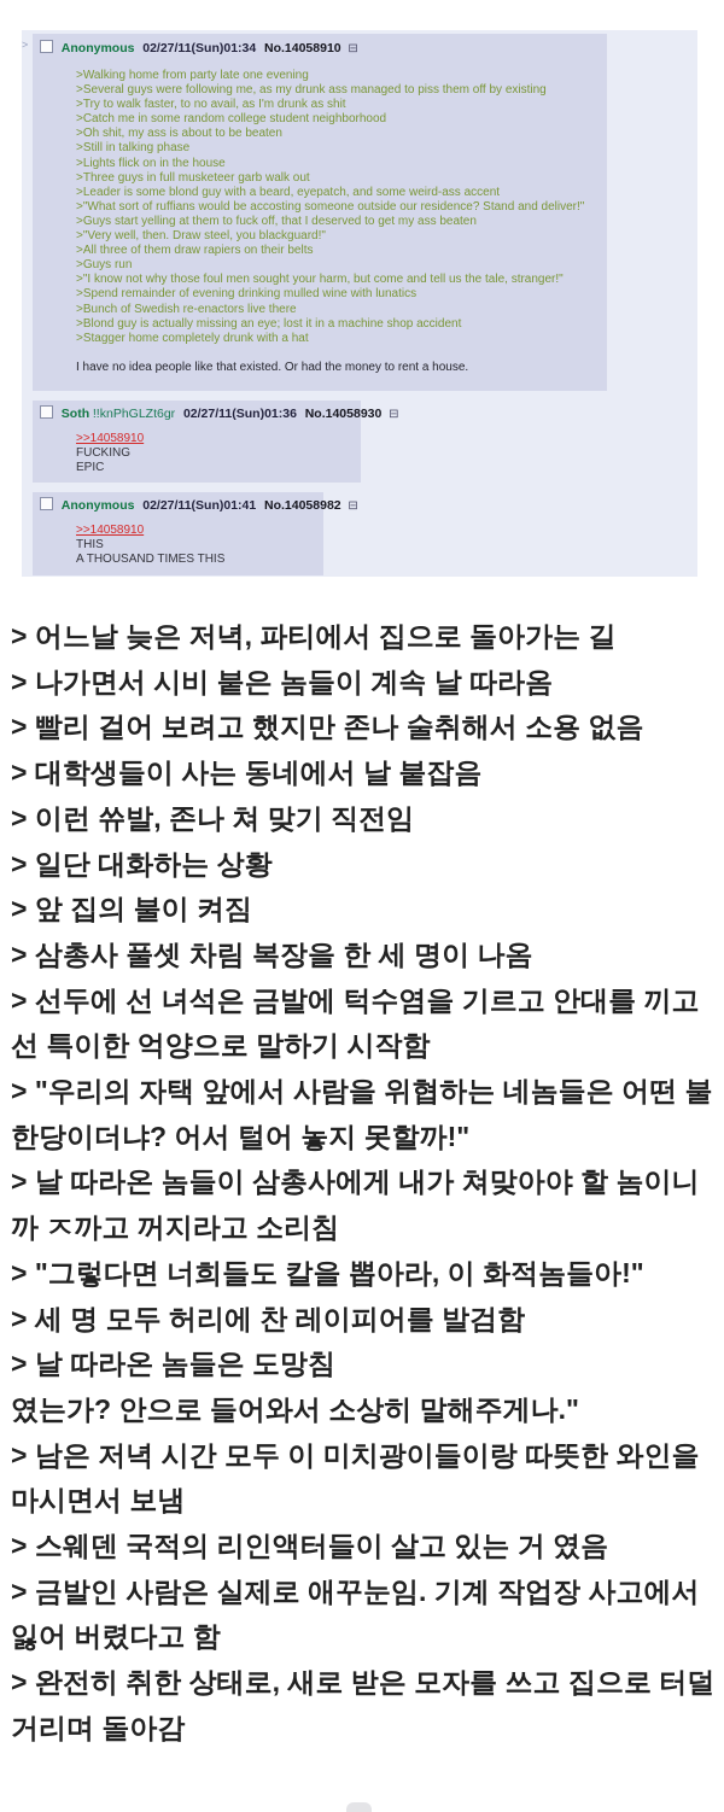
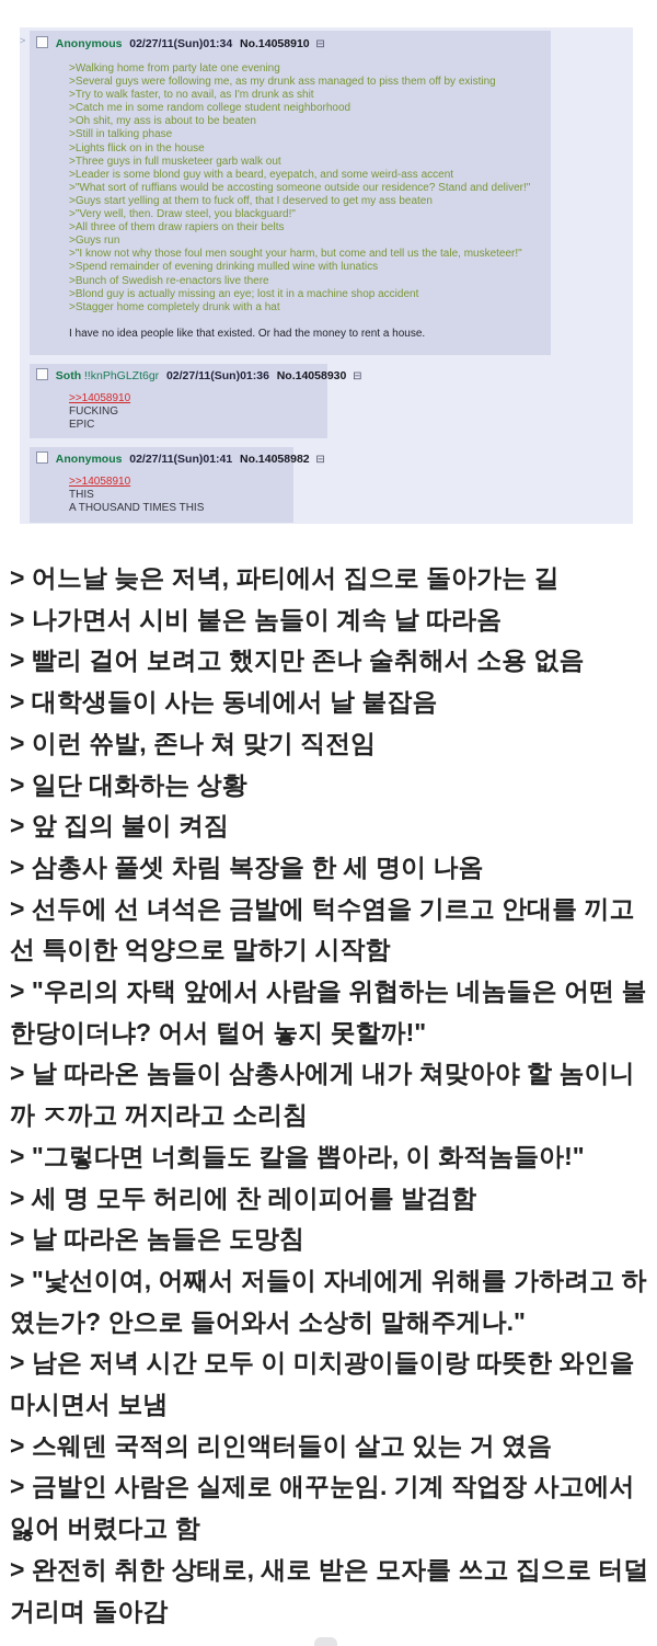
  >
  Anonymous 02/27/11(Sun)01:34 No.14058910 ⊟
  >Walking home from party late one evening
  >Several guys were following me, as my drunk ass managed to piss them off by existing
  >Try to walk faster, to no avail, as I'm drunk as shit
  >Catch me in some random college student neighborhood
  >Oh shit, my ass is about to be beaten
  >Still in talking phase
  >Lights flick on in the house
  >Three guys in full musketeer garb walk out
  >Leader is some blond guy with a beard, eyepatch, and some weird-ass accent
  >"What sort of ruffians would be accosting someone outside our residence? Stand and deliver!"
  >Guys start yelling at them to fuck off, that I deserved to get my ass beaten
  >"Very well, then. Draw steel, you blackguard!"
  >All three of them draw rapiers on their belts
  >Guys run
- >"I know not why those foul men sought your harm, but come and tell us the tale, stranger!"
+ >"I know not why those foul men sought your harm, but come and tell us the tale, musketeer!"
  >Spend remainder of evening drinking mulled wine with lunatics
  >Bunch of Swedish re-enactors live there
  >Blond guy is actually missing an eye; lost it in a machine shop accident
  >Stagger home completely drunk with a hat
  I have no idea people like that existed. Or had the money to rent a house.
  Soth !!knPhGLZt6gr 02/27/11(Sun)01:36 No.14058930 ⊟
  >>14058910
  FUCKING
  EPIC
  Anonymous 02/27/11(Sun)01:41 No.14058982 ⊟
  >>14058910
  THIS
  A THOUSAND TIMES THIS
  > 어느날 늦은 저녁, 파티에서 집으로 돌아가는 길
  > 나가면서 시비 붙은 놈들이 계속 날 따라옴
  > 빨리 걸어 보려고 했지만 존나 술취해서 소용 없음
  > 대학생들이 사는 동네에서 날 붙잡음
  > 이런 쓔발, 존나 쳐 맞기 직전임
  > 일단 대화하는 상황
  > 앞 집의 불이 켜짐
  > 삼총사 풀셋 차림 복장을 한 세 명이 나옴
  > 선두에 선 녀석은 금발에 턱수염을 기르고 안대를 끼고
  선 특이한 억양으로 말하기 시작함
  > "우리의 자택 앞에서 사람을 위협하는 네놈들은 어떤 불
  한당이더냐? 어서 털어 놓지 못할까!"
  > 날 따라온 놈들이 삼총사에게 내가 쳐맞아야 할 놈이니
  까 ㅈ까고 꺼지라고 소리침
  > "그렇다면 너희들도 칼을 뽑아라, 이 화적놈들아!"
  > 세 명 모두 허리에 찬 레이피어를 발검함
  > 날 따라온 놈들은 도망침
+ > "낯선이여, 어째서 저들이 자네에게 위해를 가하려고 하
  였는가? 안으로 들어와서 소상히 말해주게나."
  > 남은 저녁 시간 모두 이 미치광이들이랑 따뜻한 와인을
  마시면서 보냄
  > 스웨덴 국적의 리인액터들이 살고 있는 거 였음
  > 금발인 사람은 실제로 애꾸눈임. 기계 작업장 사고에서
  잃어 버렸다고 함
  > 완전히 취한 상태로, 새로 받은 모자를 쓰고 집으로 터덜
  거리며 돌아감
